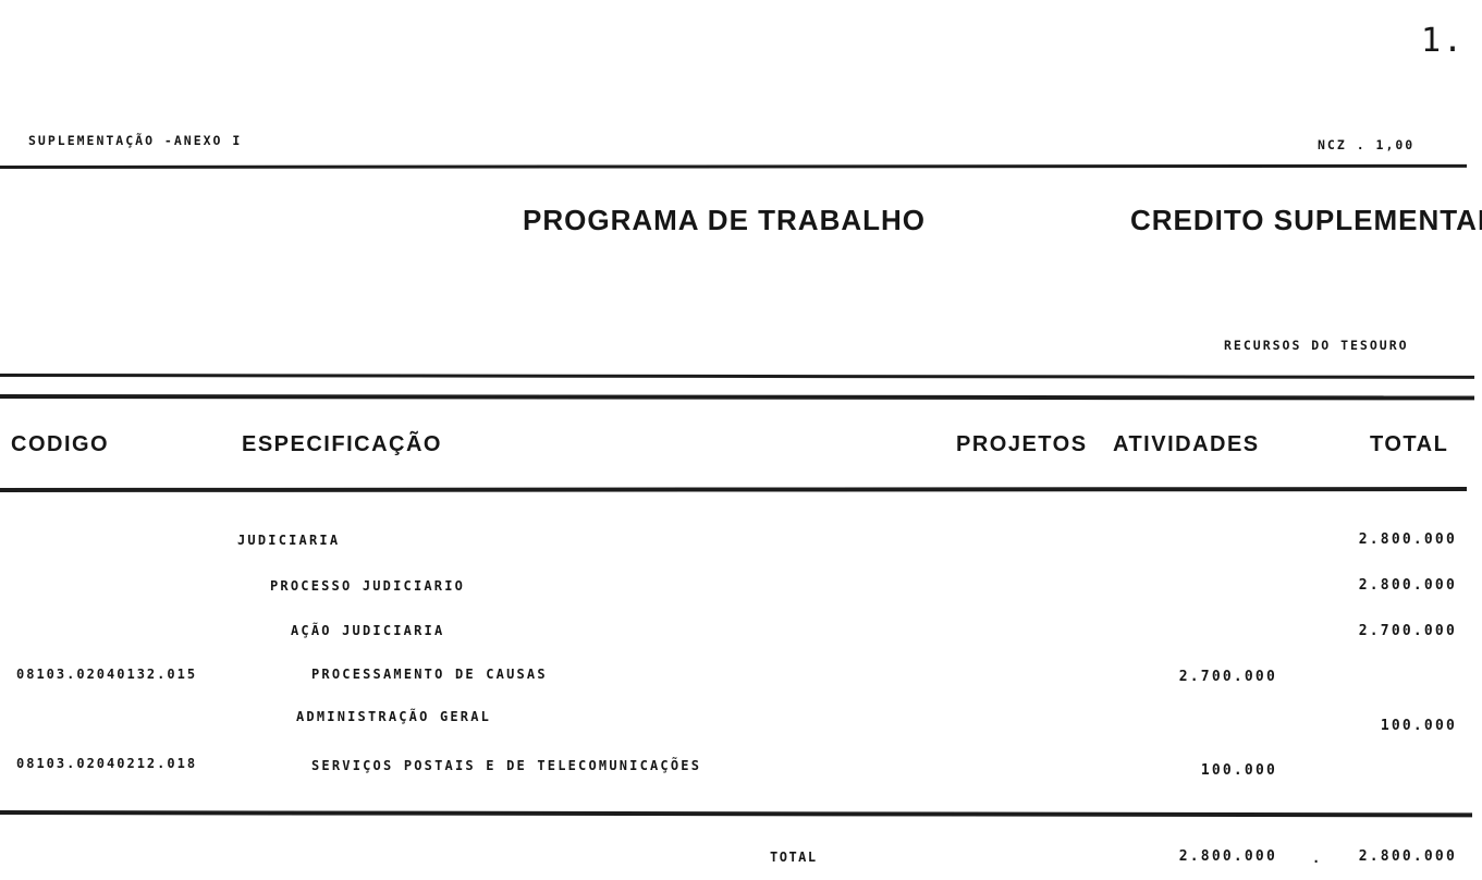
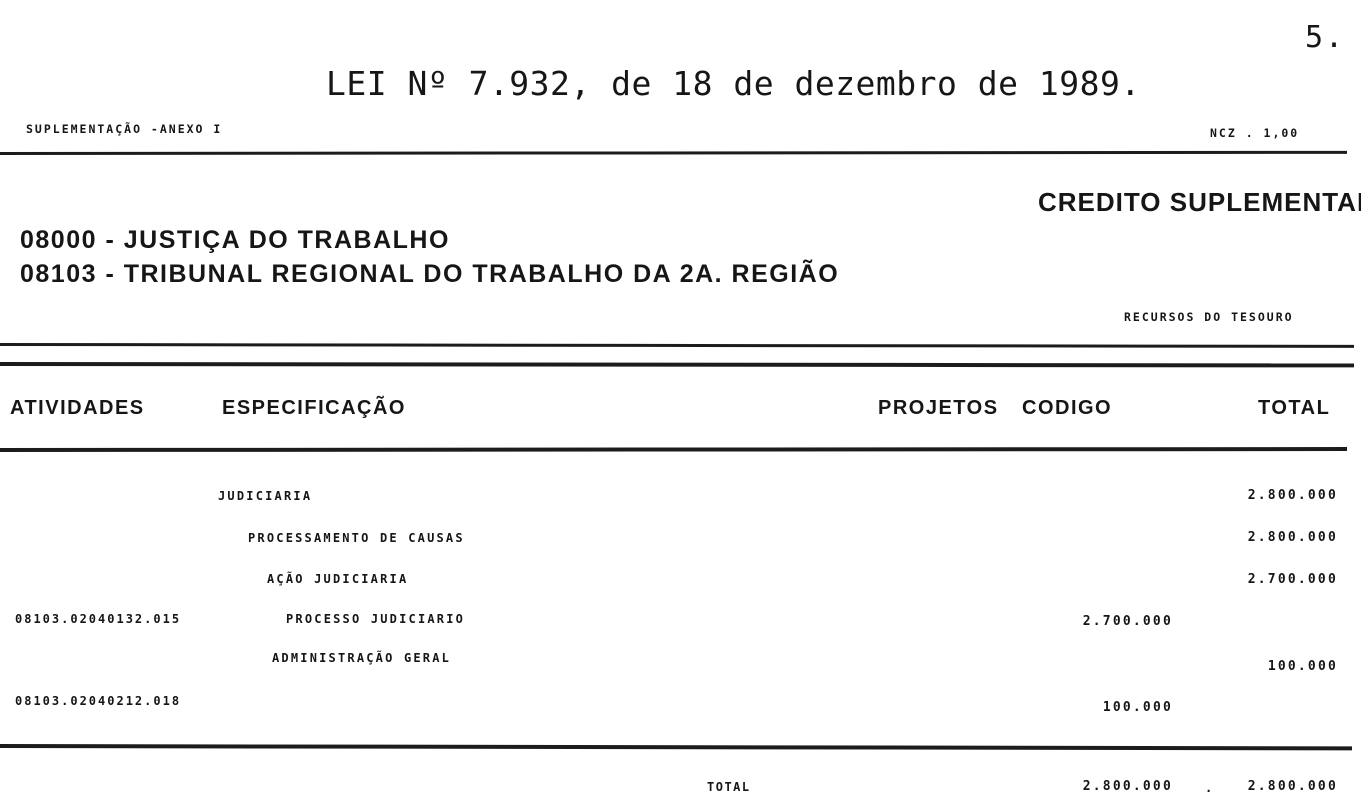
- 1.
+ 5.
+ LEI Nº 7.932, de 18 de dezembro de 1989.
  SUPLEMENTAÇÃO -ANEXO I
  NCZ . 1,00
- PROGRAMA DE TRABALHO
  CREDITO SUPLEMENTA
+ 08000 - JUSTIÇA DO TRABALHO
+ 08103 - TRIBUNAL REGIONAL DO TRABALHO DA 2A. REGIÃO
  RECURSOS DO TESOURO
- CODIGO
+ ATIVIDADES
  ESPECIFICAÇÃO
  PROJETOS
- ATIVIDADES
+ CODIGO
  TOTAL
  JUDICIARIA
  2.800.000
- PROCESSO JUDICIARIO
+ PROCESSAMENTO DE CAUSAS
  2.800.000
  AÇÃO JUDICIARIA
  2.700.000
  08103.02040132.015
- PROCESSAMENTO DE CAUSAS
+ PROCESSO JUDICIARIO
  2.700.000
  ADMINISTRAÇÃO GERAL
  100.000
  08103.02040212.018
- SERVIÇOS POSTAIS E DE TELECOMUNICAÇÕES
  100.000
  TOTAL
  2.800.000
  .
  2.800.000
